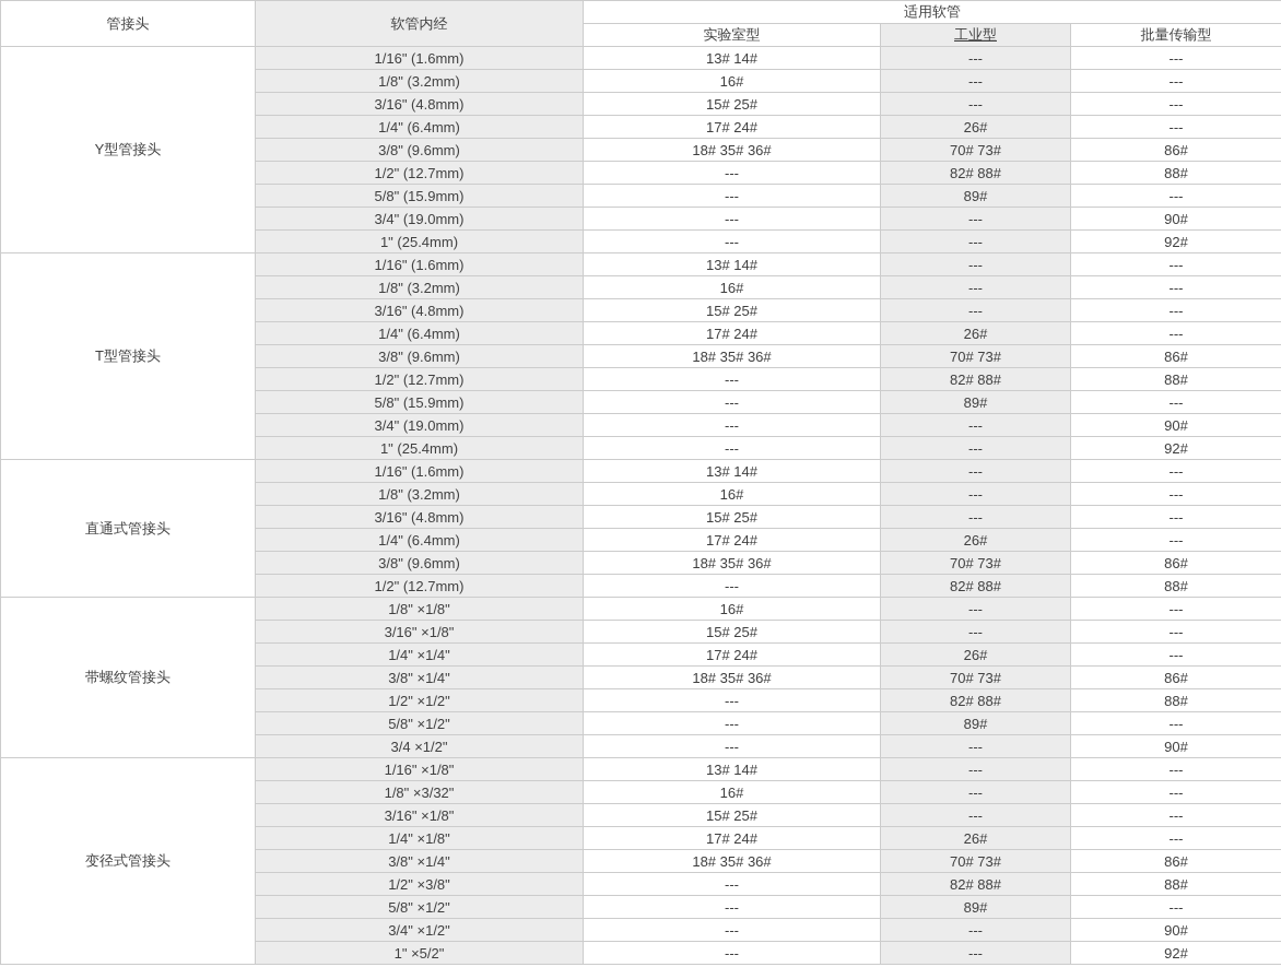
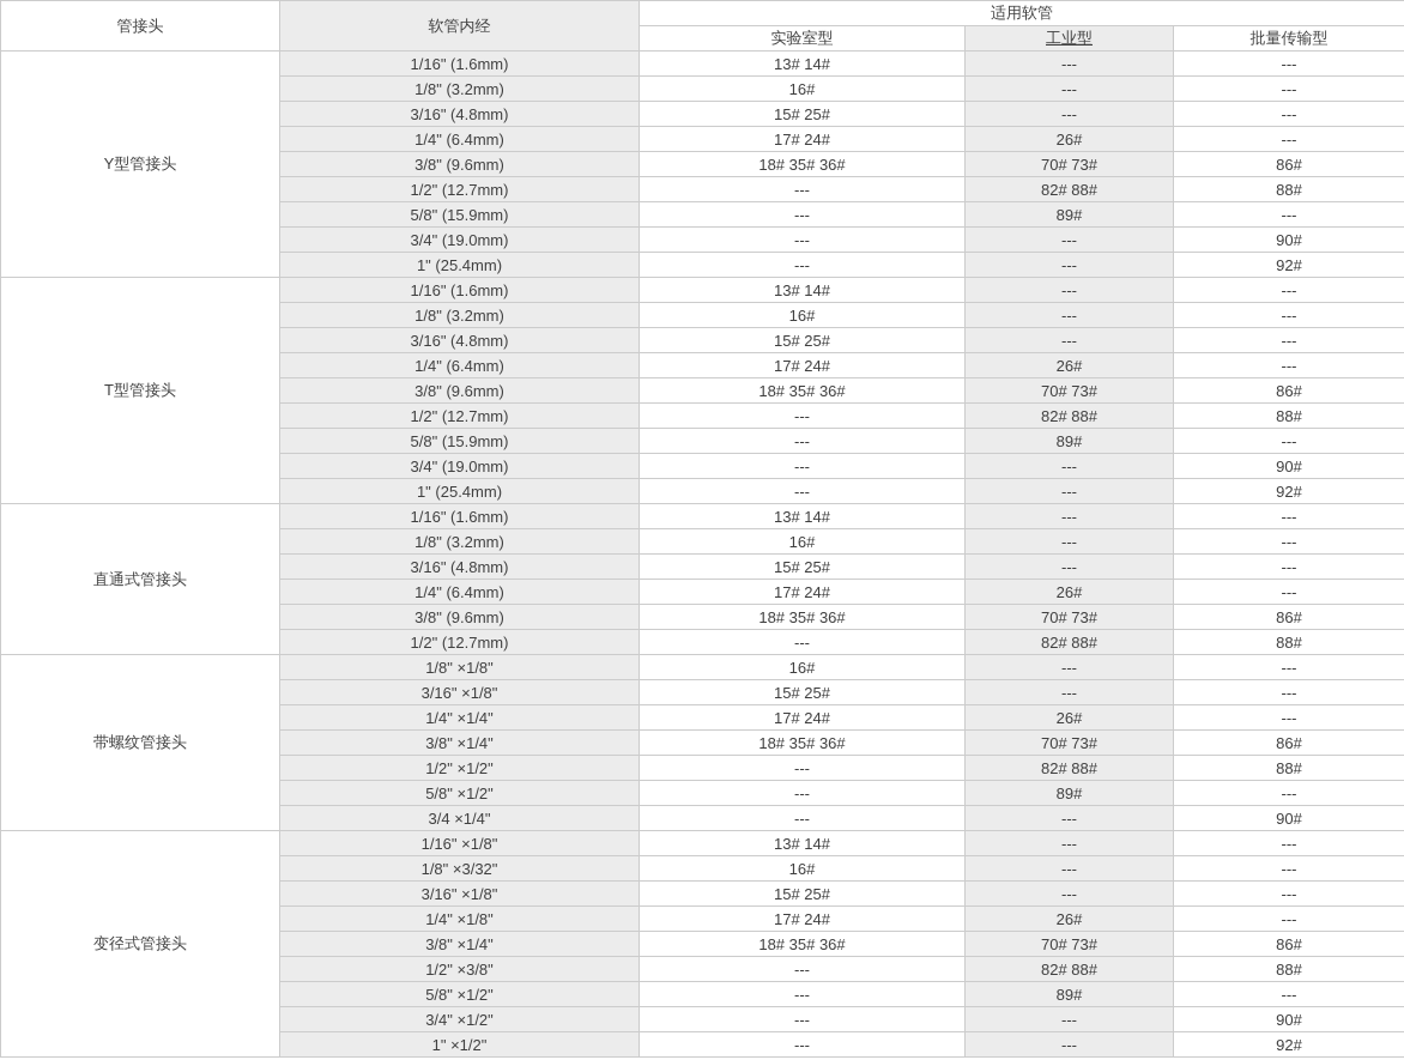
  管接头	软管内经	适用软管
  实验室型	工业型	批量传输型
  Y型管接头	1/16" (1.6mm)	13# 14#	---	---
  1/8" (3.2mm)	16#	---	---
  3/16" (4.8mm)	15# 25#	---	---
  1/4" (6.4mm)	17# 24#	26#	---
  3/8" (9.6mm)	18# 35# 36#	70# 73#	86#
  1/2" (12.7mm)	---	82# 88#	88#
  5/8" (15.9mm)	---	89#	---
  3/4" (19.0mm)	---	---	90#
  1" (25.4mm)	---	---	92#
  T型管接头	1/16" (1.6mm)	13# 14#	---	---
  1/8" (3.2mm)	16#	---	---
  3/16" (4.8mm)	15# 25#	---	---
  1/4" (6.4mm)	17# 24#	26#	---
  3/8" (9.6mm)	18# 35# 36#	70# 73#	86#
  1/2" (12.7mm)	---	82# 88#	88#
  5/8" (15.9mm)	---	89#	---
  3/4" (19.0mm)	---	---	90#
  1" (25.4mm)	---	---	92#
  直通式管接头	1/16" (1.6mm)	13# 14#	---	---
  1/8" (3.2mm)	16#	---	---
  3/16" (4.8mm)	15# 25#	---	---
  1/4" (6.4mm)	17# 24#	26#	---
  3/8" (9.6mm)	18# 35# 36#	70# 73#	86#
  1/2" (12.7mm)	---	82# 88#	88#
  带螺纹管接头	1/8" ×1/8"	16#	---	---
  3/16" ×1/8"	15# 25#	---	---
  1/4" ×1/4"	17# 24#	26#	---
  3/8" ×1/4"	18# 35# 36#	70# 73#	86#
  1/2" ×1/2"	---	82# 88#	88#
  5/8" ×1/2"	---	89#	---
- 3/4 ×1/2"	---	---	90#
+ 3/4 ×1/4"	---	---	90#
  变径式管接头	1/16" ×1/8"	13# 14#	---	---
  1/8" ×3/32"	16#	---	---
  3/16" ×1/8"	15# 25#	---	---
  1/4" ×1/8"	17# 24#	26#	---
  3/8" ×1/4"	18# 35# 36#	70# 73#	86#
  1/2" ×3/8"	---	82# 88#	88#
  5/8" ×1/2"	---	89#	---
  3/4" ×1/2"	---	---	90#
- 1" ×5/2"	---	---	92#
+ 1" ×1/2"	---	---	92#
